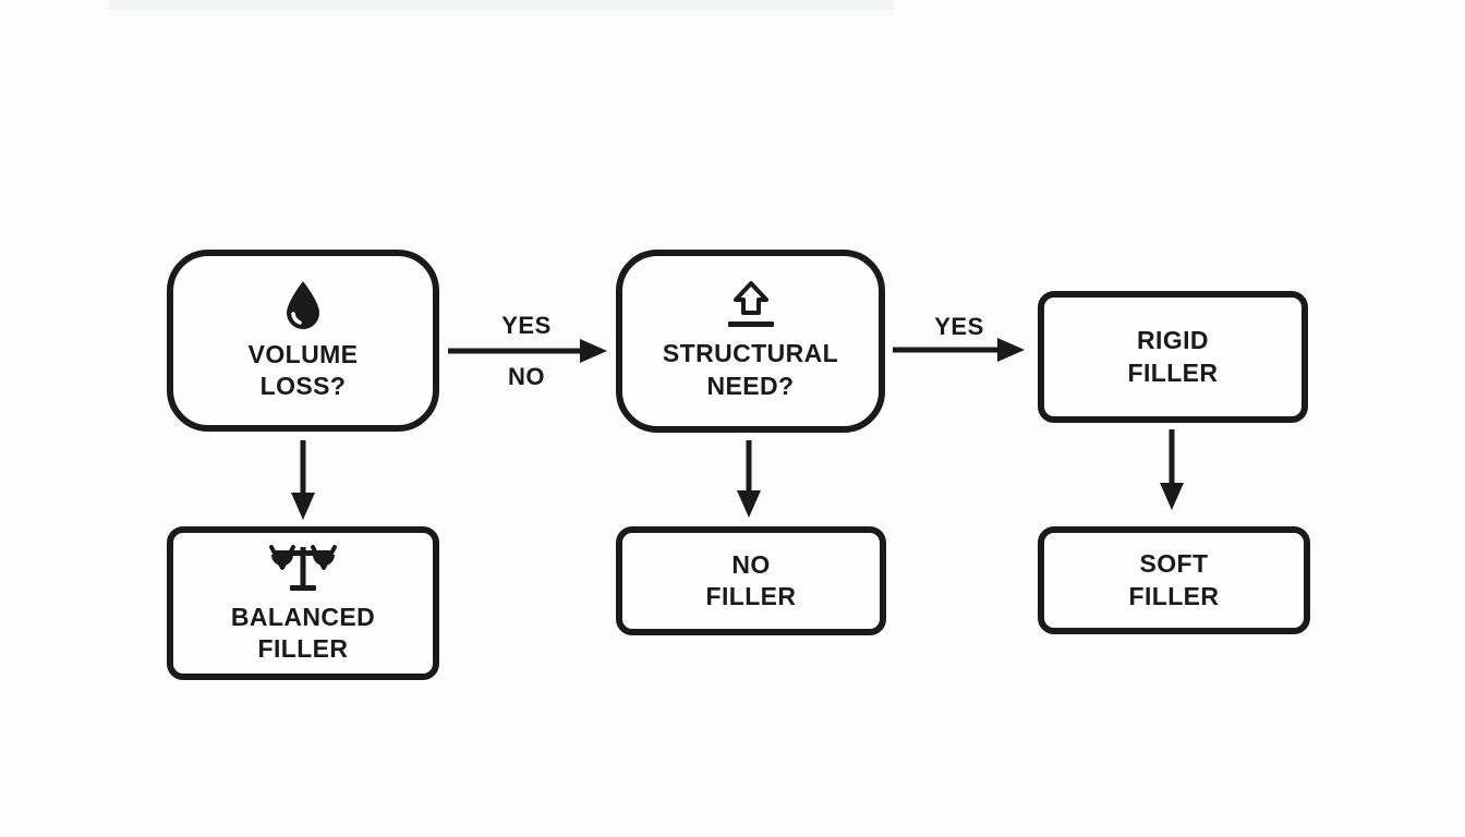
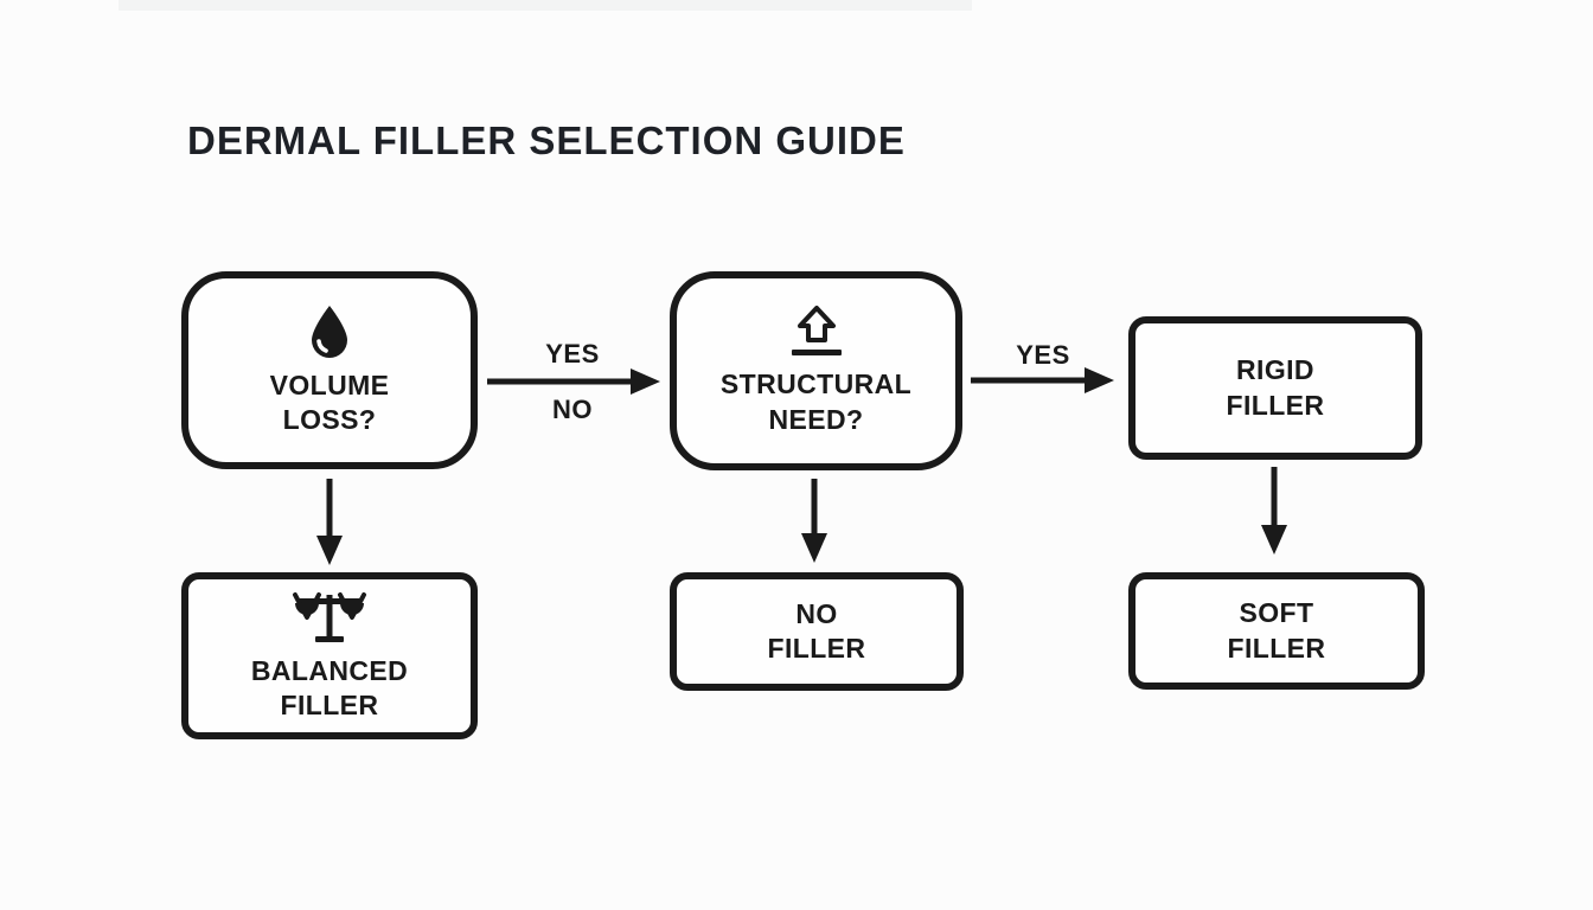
+ DERMAL FILLER SELECTION GUIDE
  YES
  NO
  YES
  VOLUME
  LOSS?
  STRUCTURAL
  NEED?
  RIGID
  FILLER
  BALANCED
  FILLER
  NO
  FILLER
  SOFT
  FILLER
